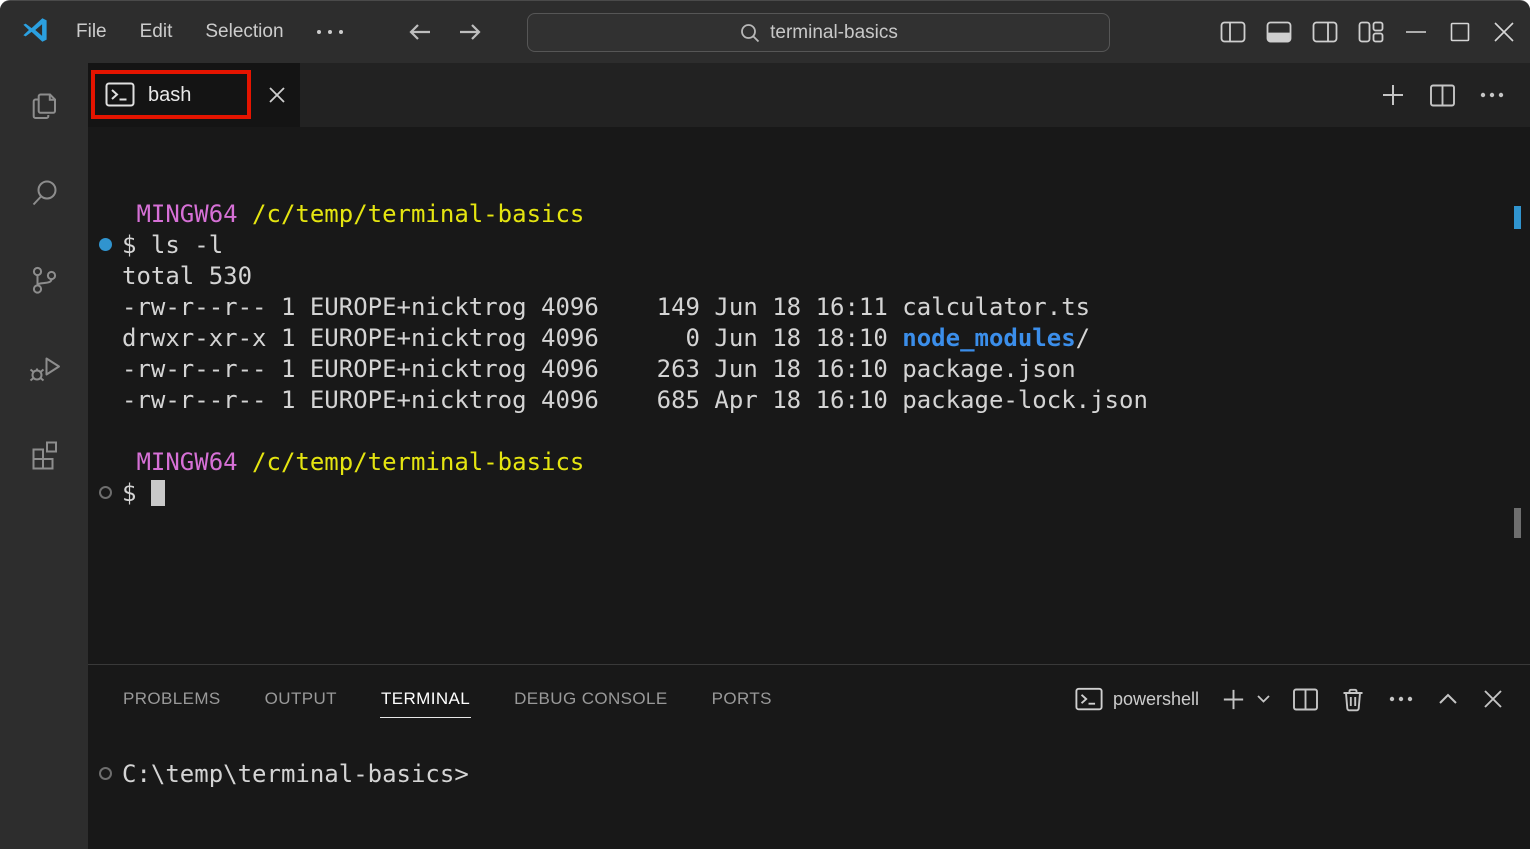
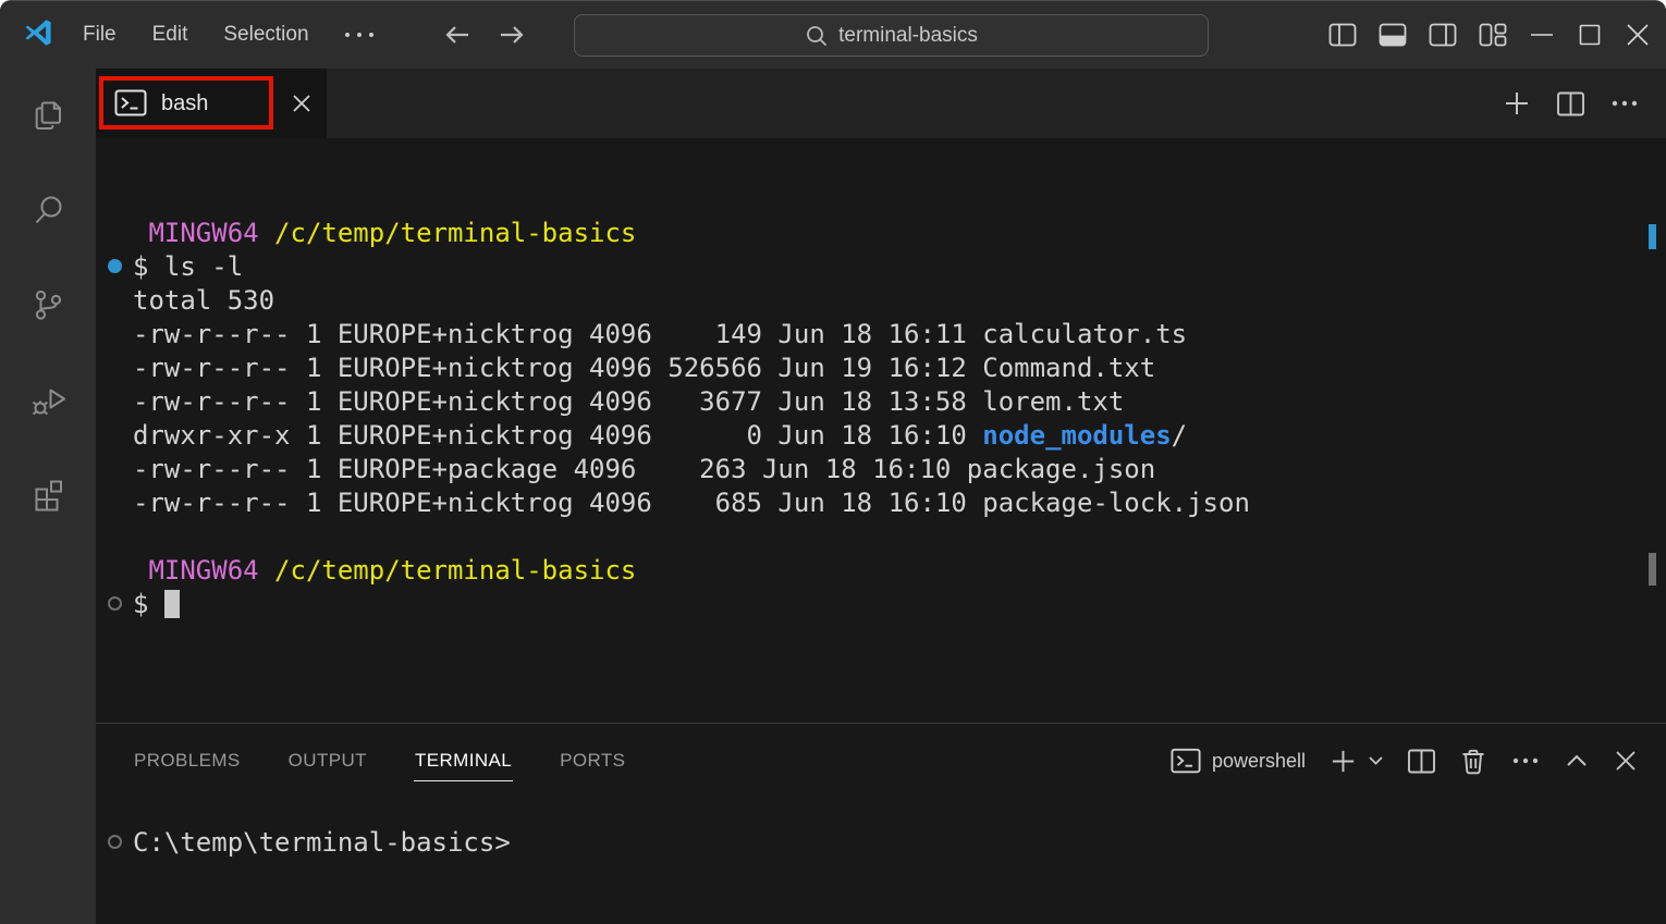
  File
  Edit
  Selection
  terminal-basics
  bash
  MINGW64 /c/temp/terminal-basics
  $ ls -l
  total 530
  -rw-r--r-- 1 EUROPE+nicktrog 4096 149 Jun 18 16:11 calculator.ts
+ -rw-r--r-- 1 EUROPE+nicktrog 4096 526566 Jun 19 16:12 Command.txt
+ -rw-r--r-- 1 EUROPE+nicktrog 4096 3677 Jun 18 13:58 lorem.txt
- drwxr-xr-x 1 EUROPE+nicktrog 4096 0 Jun 18 18:10 node_modules/
+ drwxr-xr-x 1 EUROPE+nicktrog 4096 0 Jun 18 16:10 node_modules/
- -rw-r--r-- 1 EUROPE+nicktrog 4096 263 Jun 18 16:10 package.json
+ -rw-r--r-- 1 EUROPE+package 4096 263 Jun 18 16:10 package.json
- -rw-r--r-- 1 EUROPE+nicktrog 4096 685 Apr 18 16:10 package-lock.json
+ -rw-r--r-- 1 EUROPE+nicktrog 4096 685 Jun 18 16:10 package-lock.json
  MINGW64 /c/temp/terminal-basics
  $
  PROBLEMS
  OUTPUT
  TERMINAL
- DEBUG CONSOLE
  PORTS
  powershell
  C:\temp\terminal-basics>
